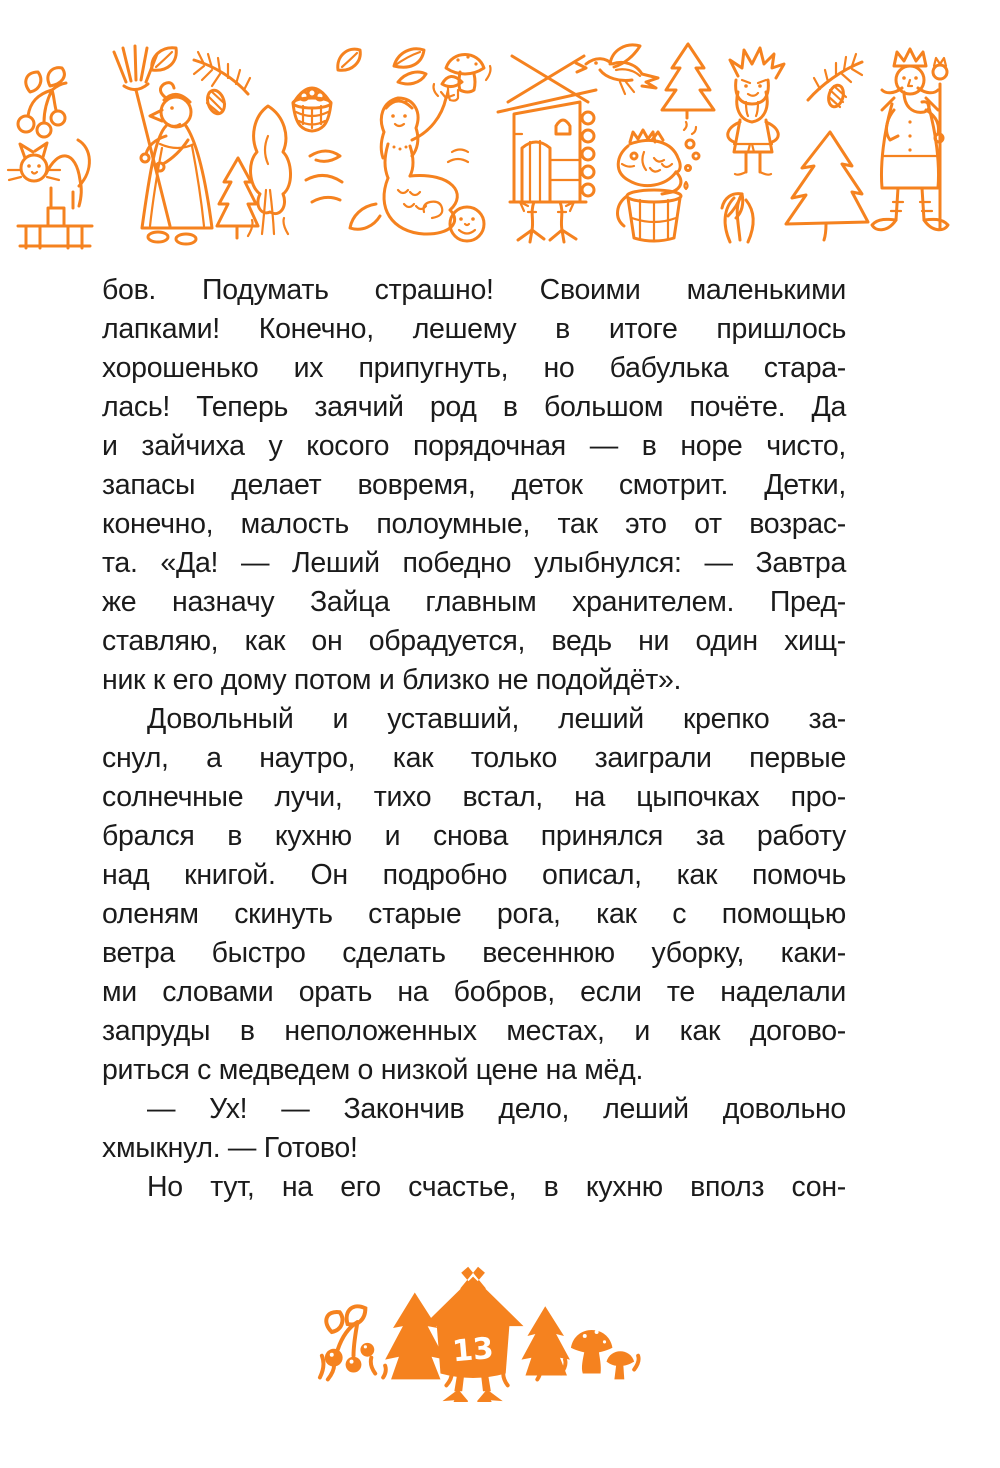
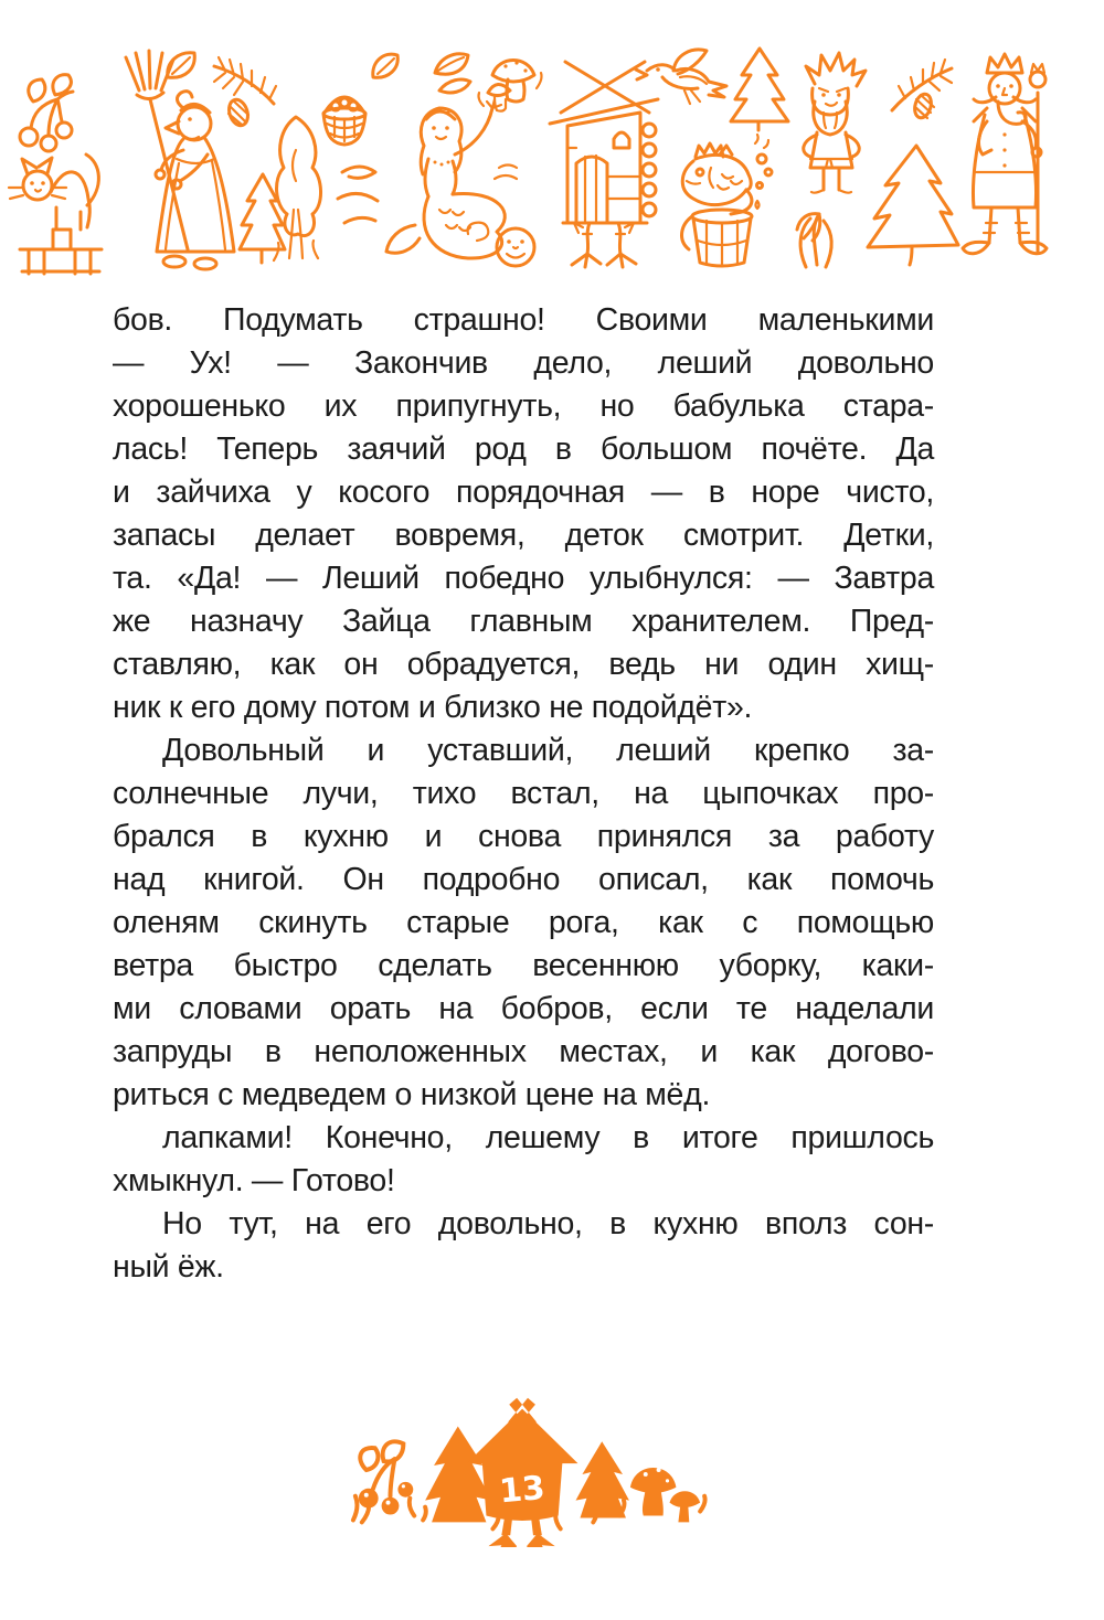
  бов. Подумать страшно! Своими маленькими
- лапками! Конечно, лешему в итоге пришлось
+ — Ух! — Закончив дело, леший довольно
  хорошенько их припугнуть, но бабулька стара-
  лась! Теперь заячий род в большом почёте. Да
  и зайчиха у косого порядочная — в норе чисто,
  запасы делает вовремя, деток смотрит. Детки,
- конечно, малость полоумные, так это от возрас-
  та. «Да! — Леший победно улыбнулся: — Завтра
  же назначу Зайца главным хранителем. Пред-
  ставляю, как он обрадуется, ведь ни один хищ-
  ник к его дому потом и близко не подойдёт».
  Довольный и уставший, леший крепко за-
- снул, а наутро, как только заиграли первые
  солнечные лучи, тихо встал, на цыпочках про-
  брался в кухню и снова принялся за работу
  над книгой. Он подробно описал, как помочь
  оленям скинуть старые рога, как с помощью
  ветра быстро сделать весеннюю уборку, каки-
  ми словами орать на бобров, если те наделали
  запруды в неположенных местах, и как догово-
  риться с медведем о низкой цене на мёд.
- — Ух! — Закончив дело, леший довольно
+ лапками! Конечно, лешему в итоге пришлось
  хмыкнул. — Готово!
- Но тут, на его счастье, в кухню вполз сон-
+ Но тут, на его довольно, в кухню вполз сон-
+ ный ёж.
